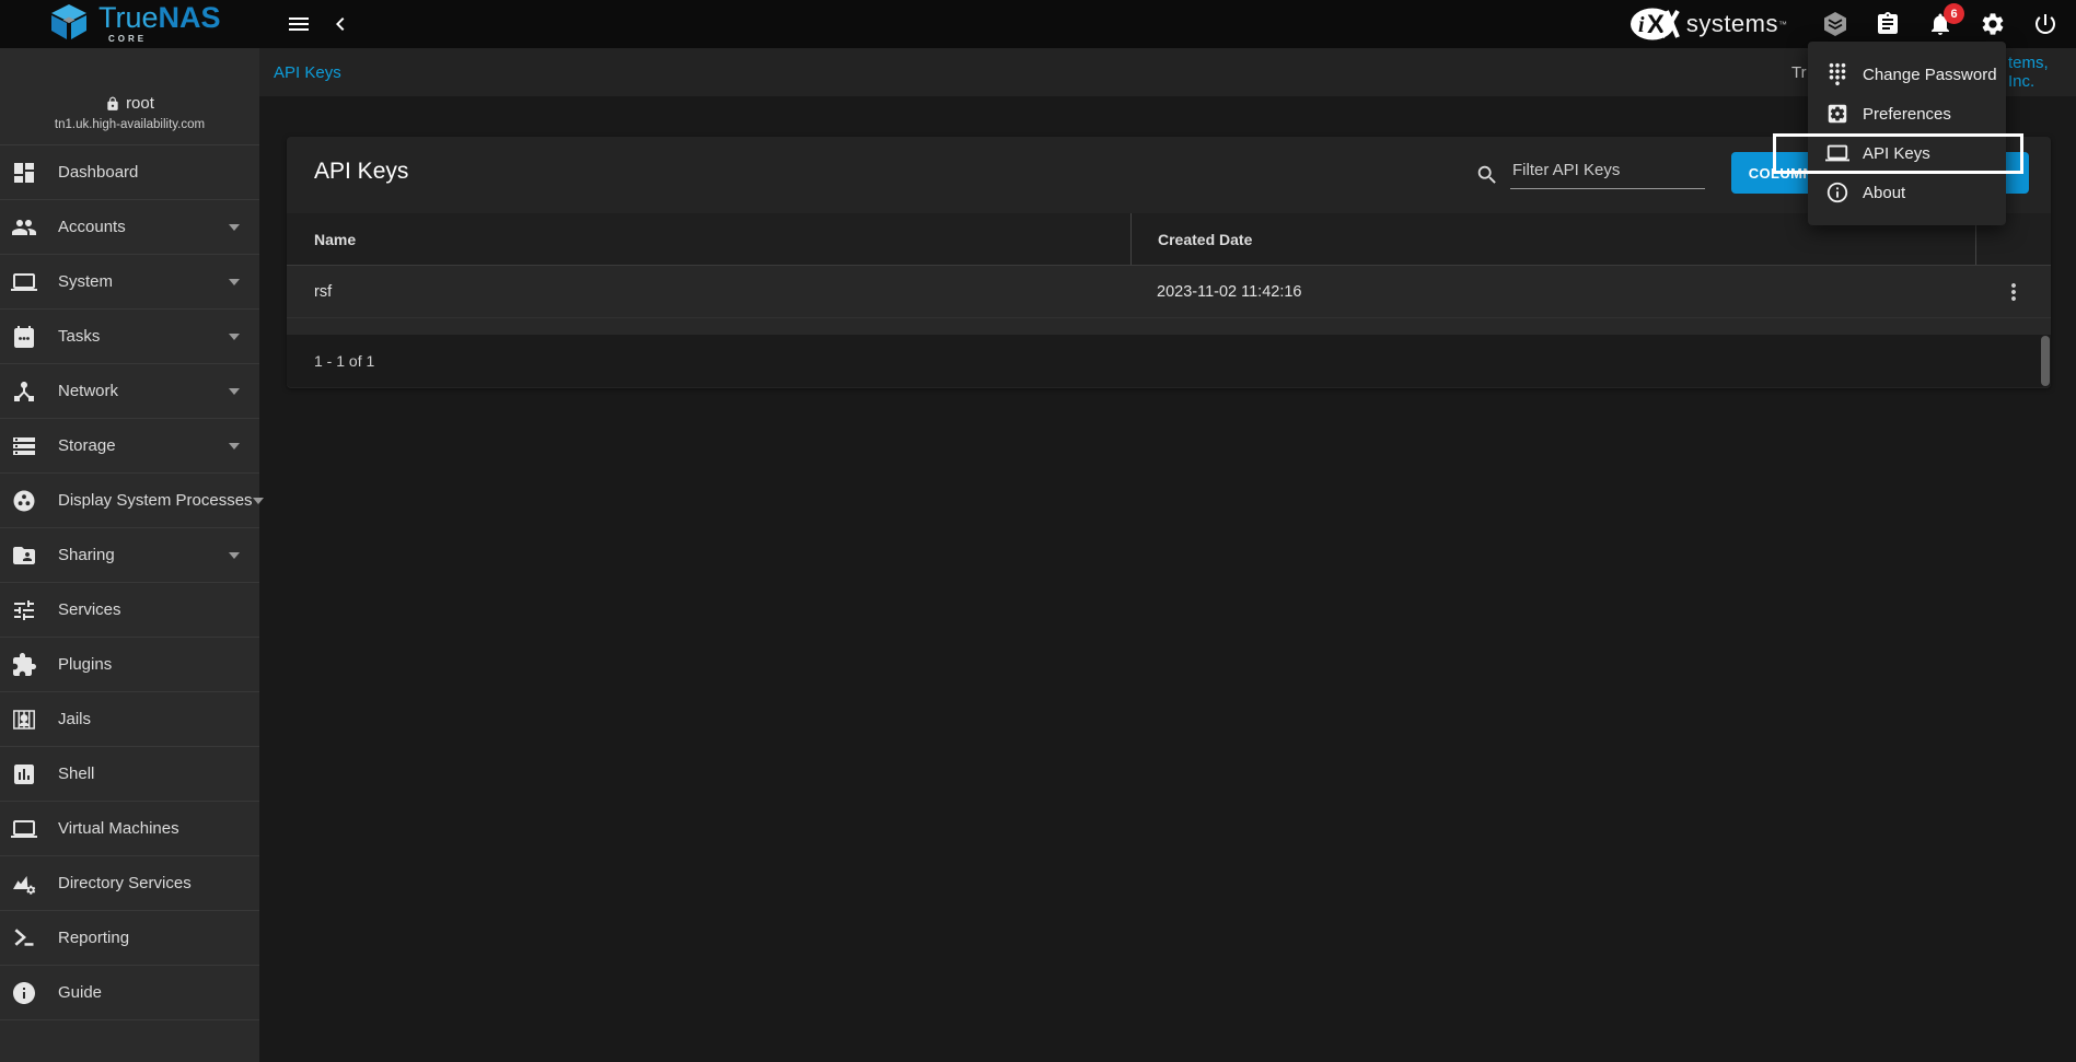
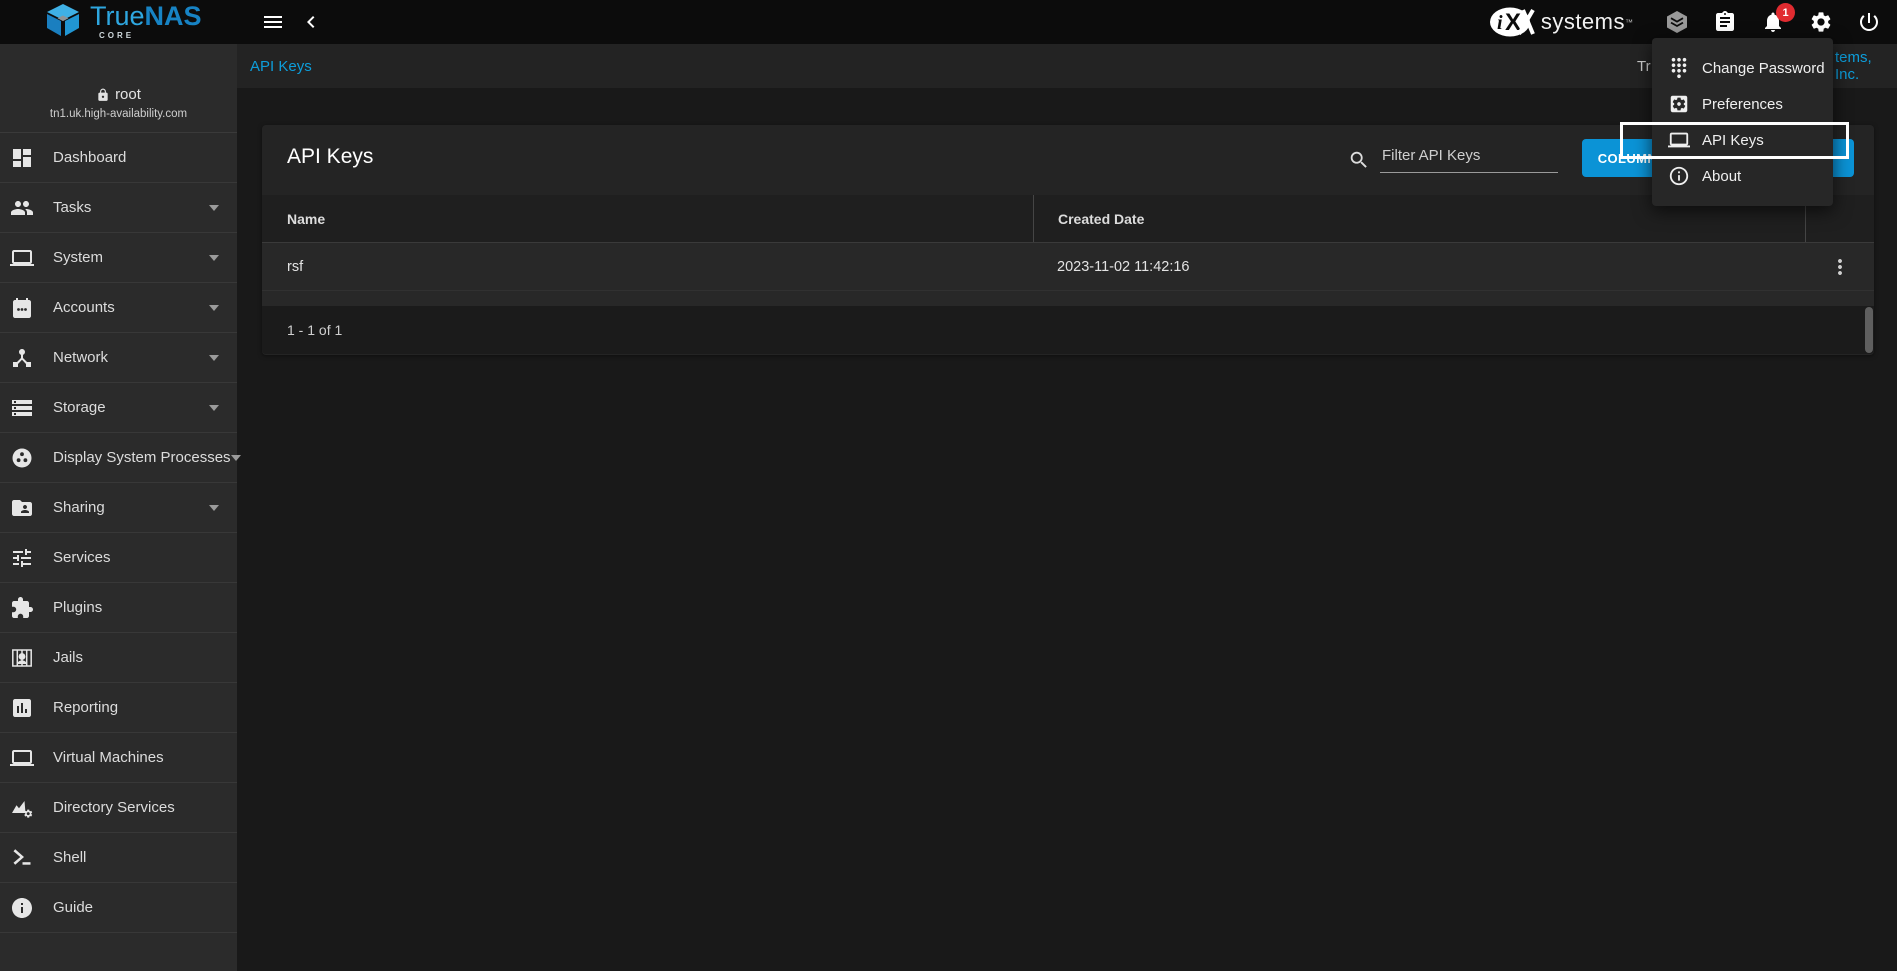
  TrueNAS
  CORE
  i
  X
  systems
  ™
- 6
+ 1
  root
  tn1.uk.high-availability.com
  Dashboard
- Accounts
+ Tasks
  System
- Tasks
+ Accounts
  Network
  Storage
  Display System Processes
  Sharing
  Services
  Plugins
  Jails
- Shell
+ Reporting
  Virtual Machines
  Directory Services
- Reporting
+ Shell
  Guide
  API Keys
  Tr
  tems, Inc.
  API Keys
  Filter API Keys
  COLUM
  Name
  Created Date
  rsf
  2023-11-02 11:42:16
  1 - 1 of 1
  Change Password
  Preferences
  API Keys
  About
